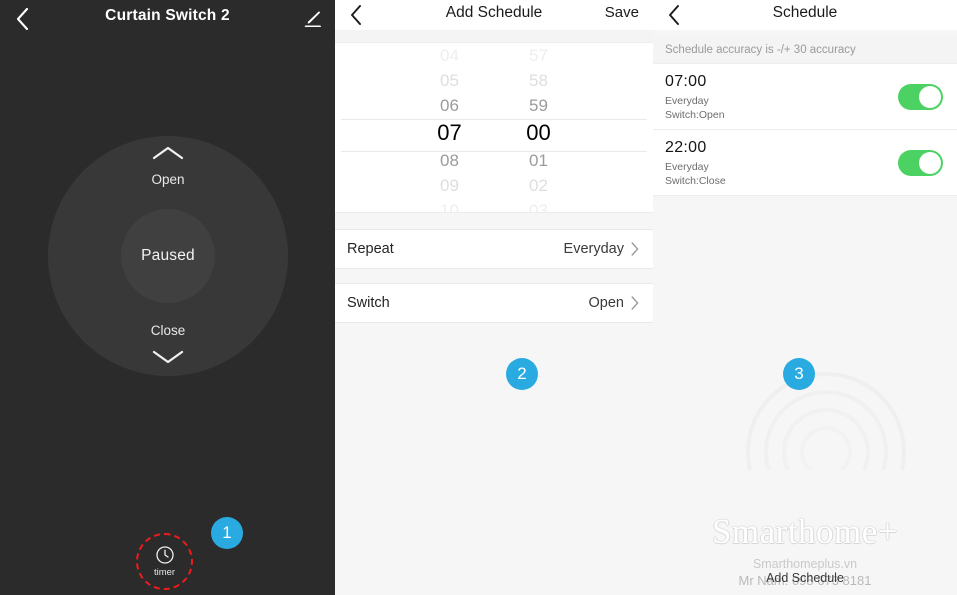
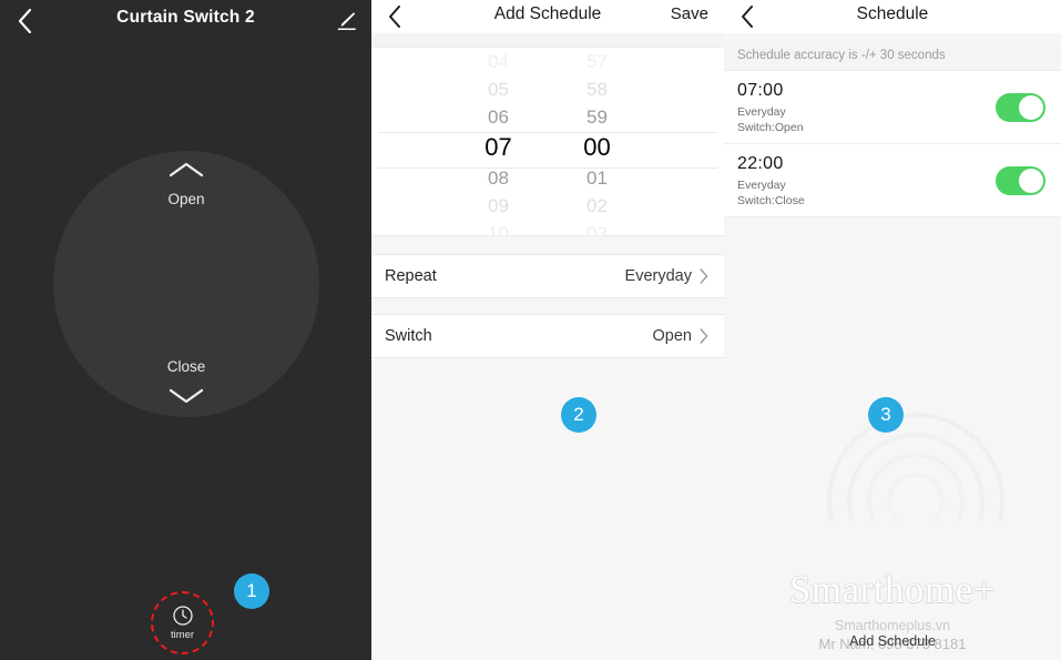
  Curtain Switch 2
  Open
- Paused
  Close
  timer
  1
  Add Schedule
  Save
  05
  06
  07
  08
  09
  58
  59
  00
  01
  02
  Repeat
  Everyday
  Switch
  Open
  2
  Schedule
- Schedule accuracy is -/+ 30 accuracy
+ Schedule accuracy is -/+ 30 seconds
  07:00
  Everyday
  Switch:Open
  22:00
  Everyday
  Switch:Close
  Add Schedule
  3
  Smarthome+
  Smarthomeplus.vn
  Mr Nam: 098 673 8181
